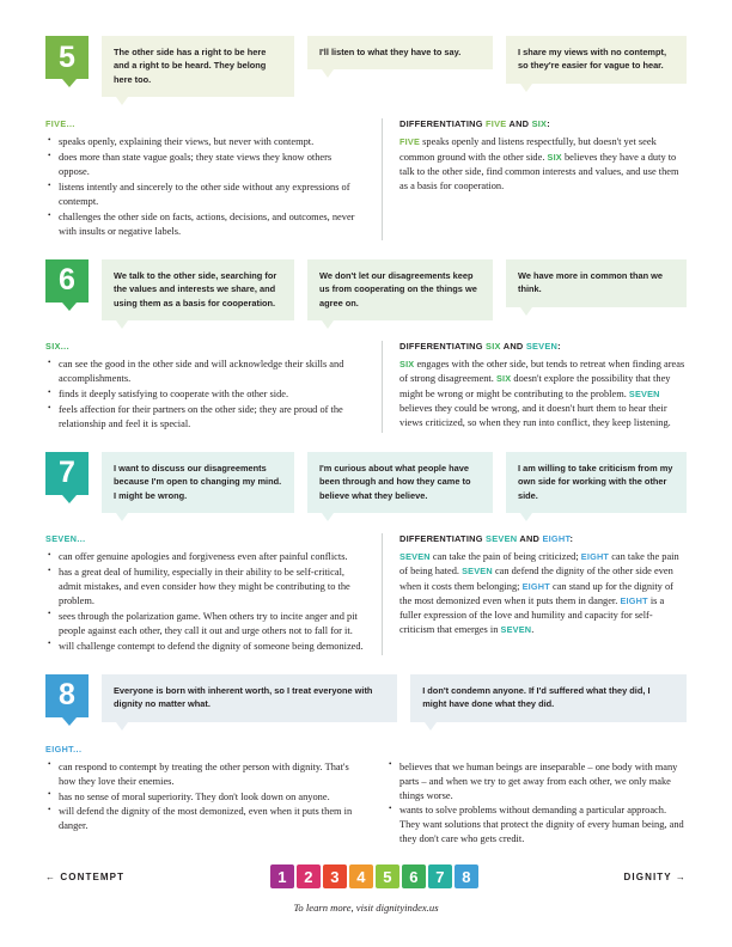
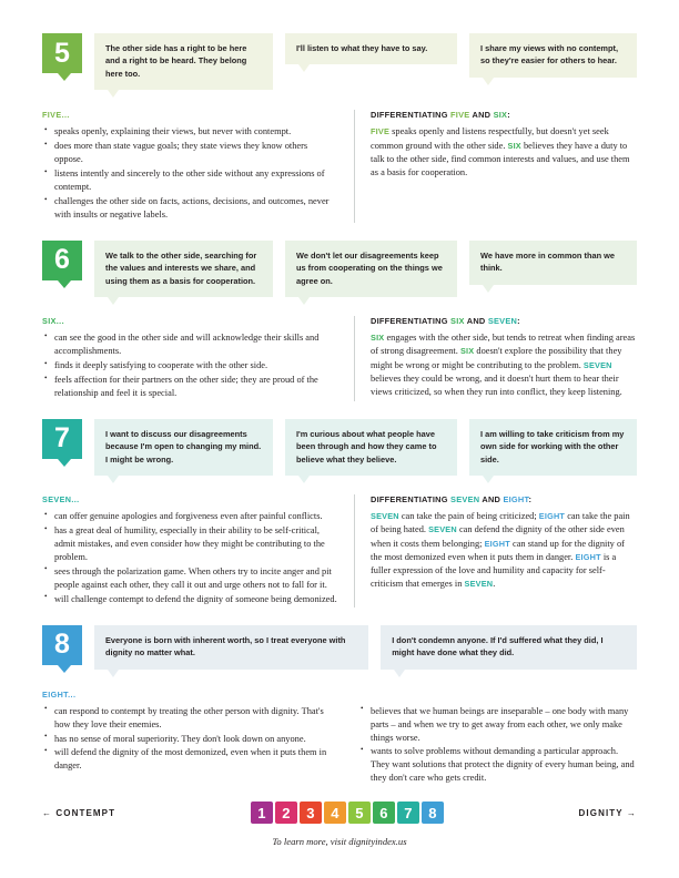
  5
  The other side has a right to be here and a right to be heard. They belong here too.
  I'll listen to what they have to say.
- I share my views with no contempt, so they're easier for vague to hear.
+ I share my views with no contempt, so they're easier for others to hear.
  FIVE...
  speaks openly, explaining their views, but never with contempt.
  does more than state vague goals; they state views they know others oppose.
  listens intently and sincerely to the other side without any expressions of contempt.
  challenges the other side on facts, actions, decisions, and outcomes, never with insults or negative labels.
  DIFFERENTIATING FIVE AND SIX:
  FIVE speaks openly and listens respectfully, but doesn't yet seek common ground with the other side. SIX believes they have a duty to talk to the other side, find common interests and values, and use them as a basis for cooperation.
  6
  We talk to the other side, searching for the values and interests we share, and using them as a basis for cooperation.
  We don't let our disagreements keep us from cooperating on the things we agree on.
  We have more in common than we think.
  SIX...
  can see the good in the other side and will acknowledge their skills and accomplishments.
  finds it deeply satisfying to cooperate with the other side.
  feels affection for their partners on the other side; they are proud of the relationship and feel it is special.
  DIFFERENTIATING SIX AND SEVEN:
  SIX engages with the other side, but tends to retreat when finding areas of strong disagreement. SIX doesn't explore the possibility that they might be wrong or might be contributing to the problem. SEVEN believes they could be wrong, and it doesn't hurt them to hear their views criticized, so when they run into conflict, they keep listening.
  7
  I want to discuss our disagreements because I'm open to changing my mind. I might be wrong.
  I'm curious about what people have been through and how they came to believe what they believe.
  I am willing to take criticism from my own side for working with the other side.
  SEVEN...
  can offer genuine apologies and forgiveness even after painful conflicts.
  has a great deal of humility, especially in their ability to be self-critical, admit mistakes, and even consider how they might be contributing to the problem.
  sees through the polarization game. When others try to incite anger and pit people against each other, they call it out and urge others not to fall for it.
  will challenge contempt to defend the dignity of someone being demonized.
  DIFFERENTIATING SEVEN AND EIGHT:
  SEVEN can take the pain of being criticized; EIGHT can take the pain of being hated. SEVEN can defend the dignity of the other side even when it costs them belonging; EIGHT can stand up for the dignity of the most demonized even when it puts them in danger. EIGHT is a fuller expression of the love and humility and capacity for self-criticism that emerges in SEVEN.
  8
  Everyone is born with inherent worth, so I treat everyone with dignity no matter what.
  I don't condemn anyone. If I'd suffered what they did, I might have done what they did.
  EIGHT...
  can respond to contempt by treating the other person with dignity. That's how they love their enemies.
  has no sense of moral superiority. They don't look down on anyone.
  will defend the dignity of the most demonized, even when it puts them in danger.
  believes that we human beings are inseparable – one body with many parts – and when we try to get away from each other, we only make things worse.
  wants to solve problems without demanding a particular approach. They want solutions that protect the dignity of every human being, and they don't care who gets credit.
  ← CONTEMPT
  1
  2
  3
  4
  5
  6
  7
  8
  DIGNITY →
  To learn more, visit dignityindex.us
